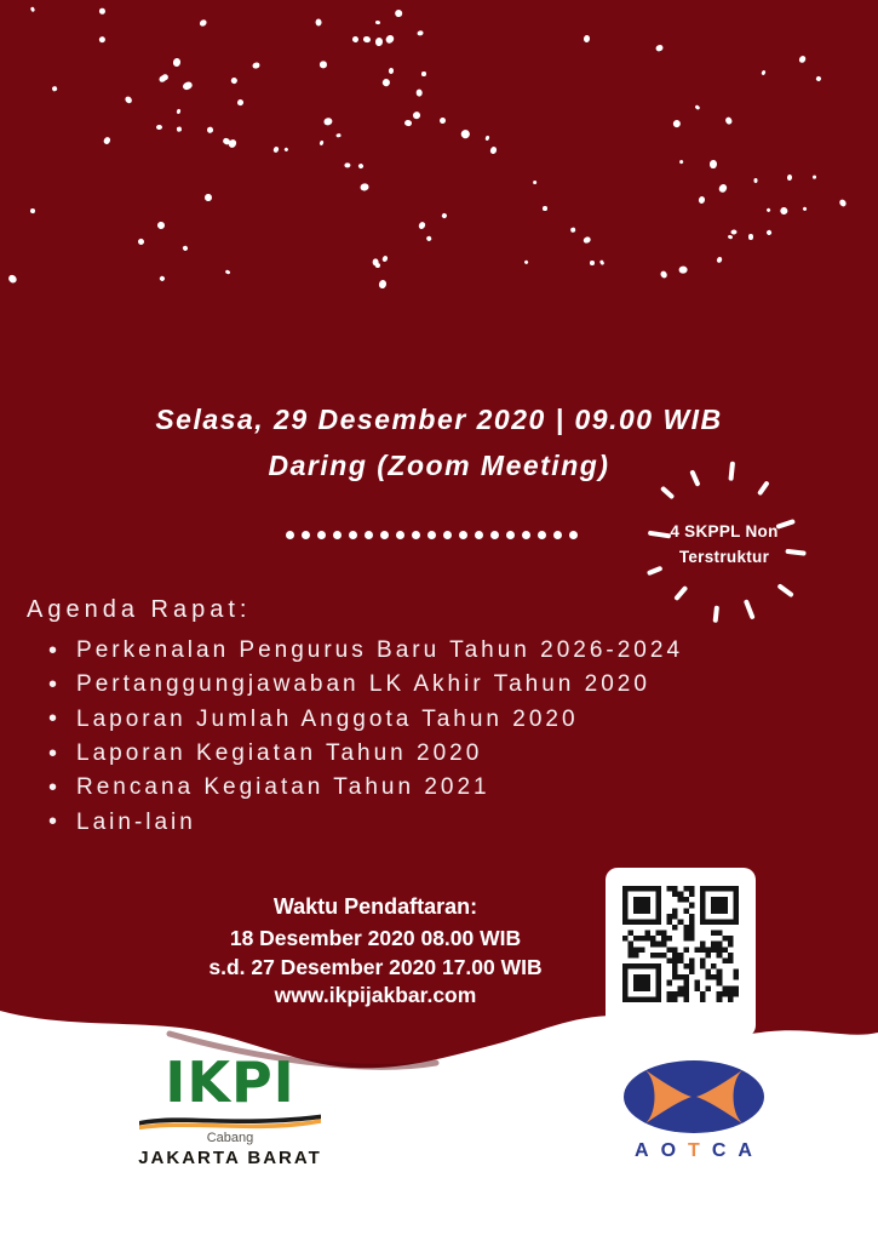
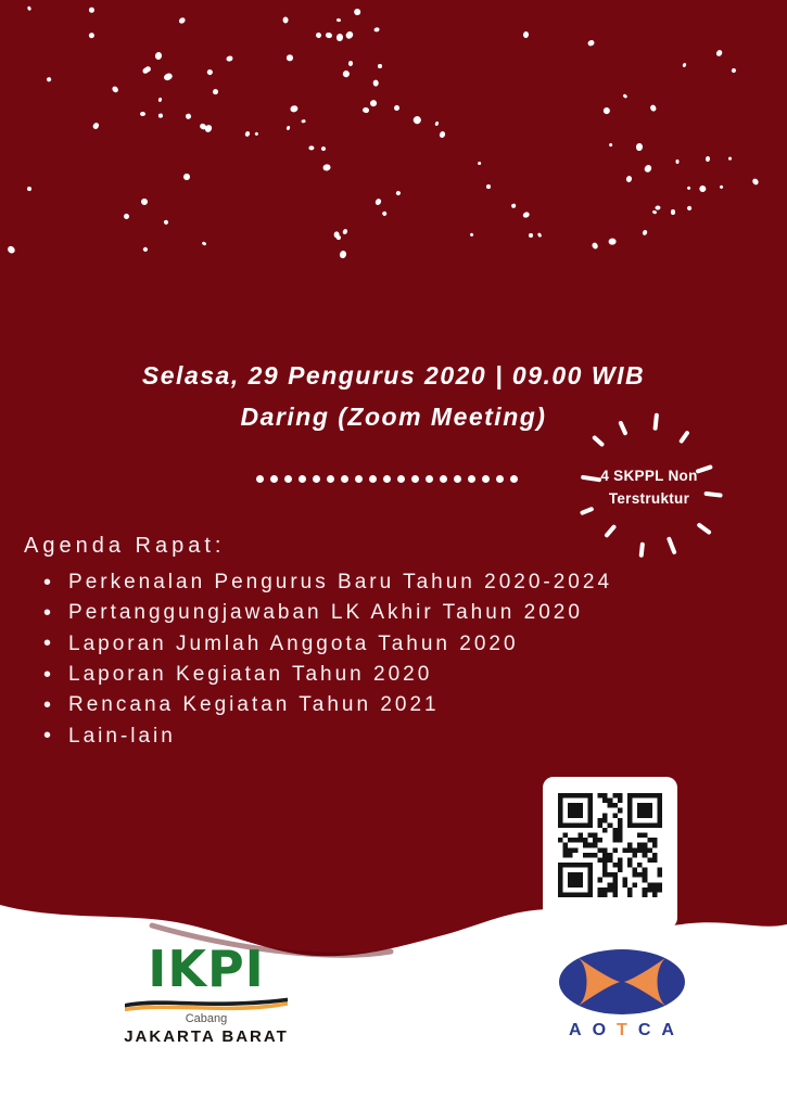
- Selasa, 29 Desember 2020 | 09.00 WIB
+ Selasa, 29 Pengurus 2020 | 09.00 WIB
  Daring (Zoom Meeting)
  4 SKPPL Non
  Terstruktur
  Agenda Rapat:
  •
- Perkenalan Pengurus Baru Tahun 2026-2024
+ Perkenalan Pengurus Baru Tahun 2020-2024
  •
  Pertanggungjawaban LK Akhir Tahun 2020
  •
  Laporan Jumlah Anggota Tahun 2020
  •
  Laporan Kegiatan Tahun 2020
  •
  Rencana Kegiatan Tahun 2021
  •
  Lain-lain
- Waktu Pendaftaran:
- 18 Desember 2020 08.00 WIB
- s.d. 27 Desember 2020 17.00 WIB
- www.ikpijakbar.com
  IKPI
  Cabang
  JAKARTA BARAT
  A
  O
  T
  C
  A
